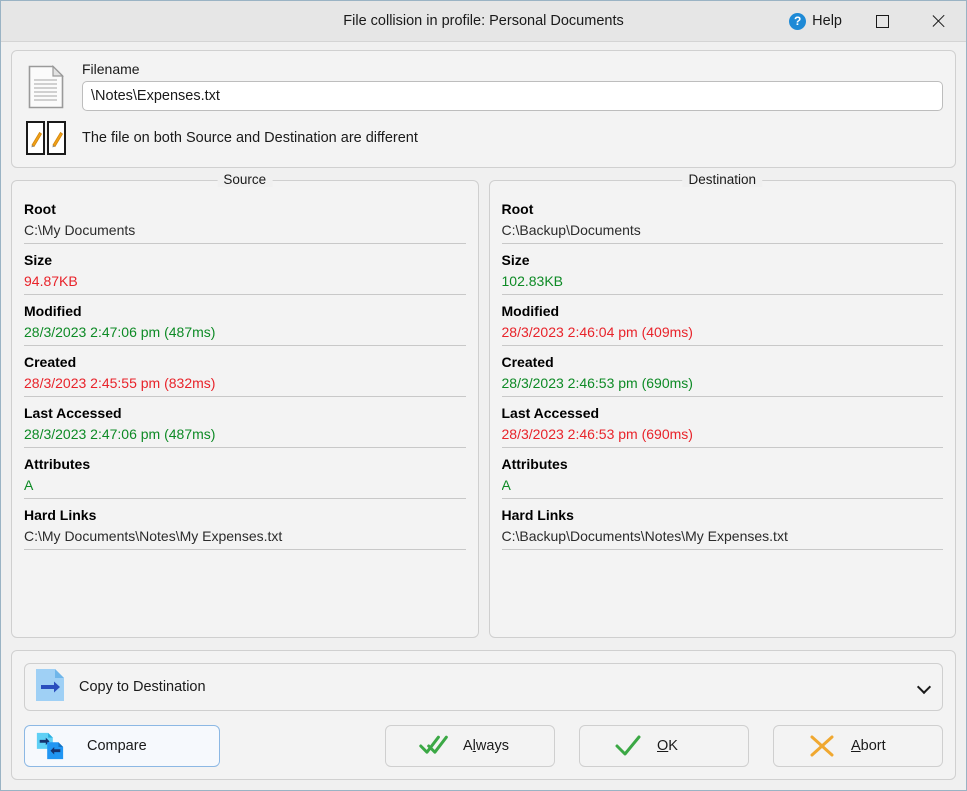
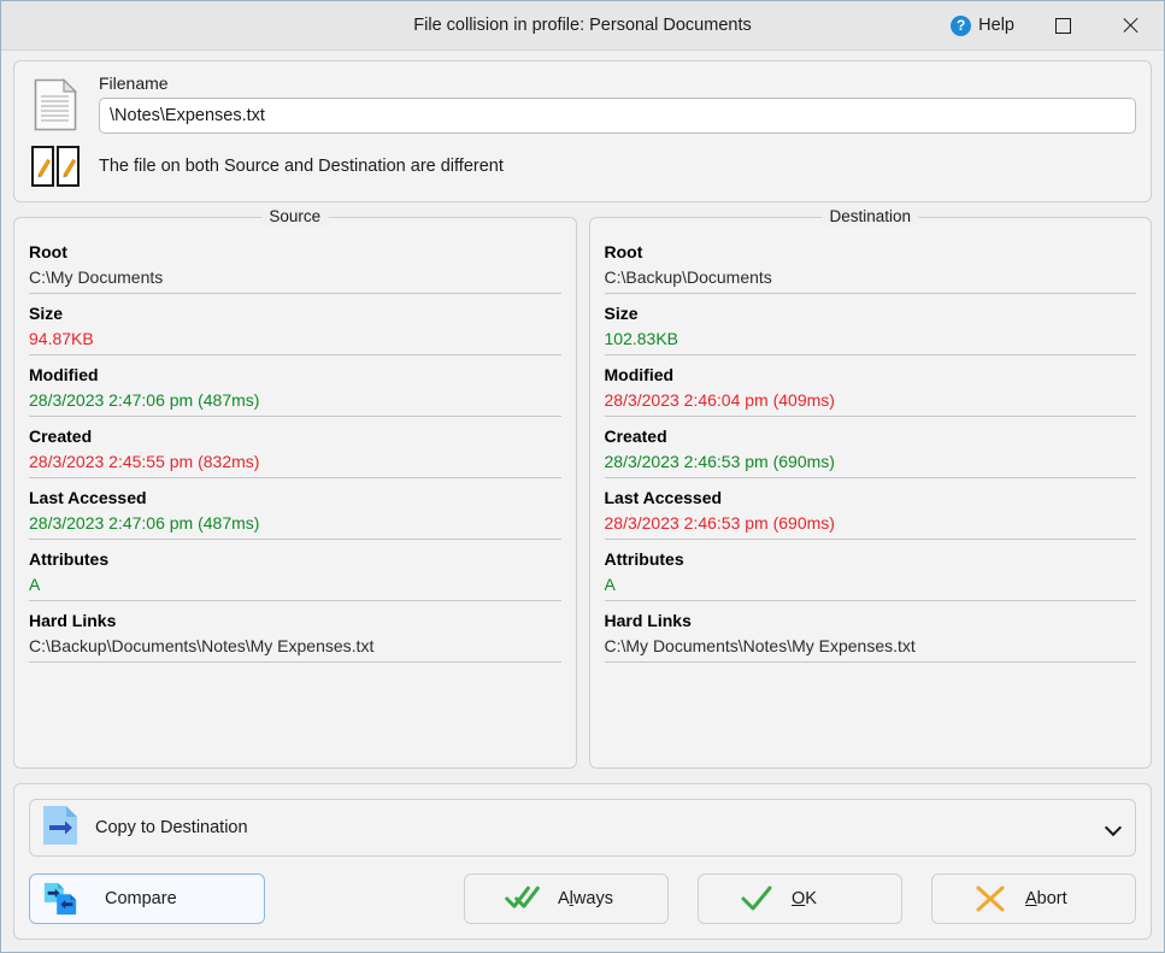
  File collision in profile: Personal Documents
  ?
  Help
  Filename
  \Notes\Expenses.txt
  The file on both Source and Destination are different
  Source
  Root
  C:\My Documents
  Size
  94.87KB
  Modified
  28/3/2023 2:47:06 pm (487ms)
  Created
  28/3/2023 2:45:55 pm (832ms)
  Last Accessed
  28/3/2023 2:47:06 pm (487ms)
  Attributes
  A
  Hard Links
- C:\My Documents\Notes\My Expenses.txt
+ C:\Backup\Documents\Notes\My Expenses.txt
  Destination
  Root
  C:\Backup\Documents
  Size
  102.83KB
  Modified
  28/3/2023 2:46:04 pm (409ms)
  Created
  28/3/2023 2:46:53 pm (690ms)
  Last Accessed
  28/3/2023 2:46:53 pm (690ms)
  Attributes
  A
  Hard Links
- C:\Backup\Documents\Notes\My Expenses.txt
+ C:\My Documents\Notes\My Expenses.txt
  Copy to Destination
  Compare
  Always
  OK
  Abort
